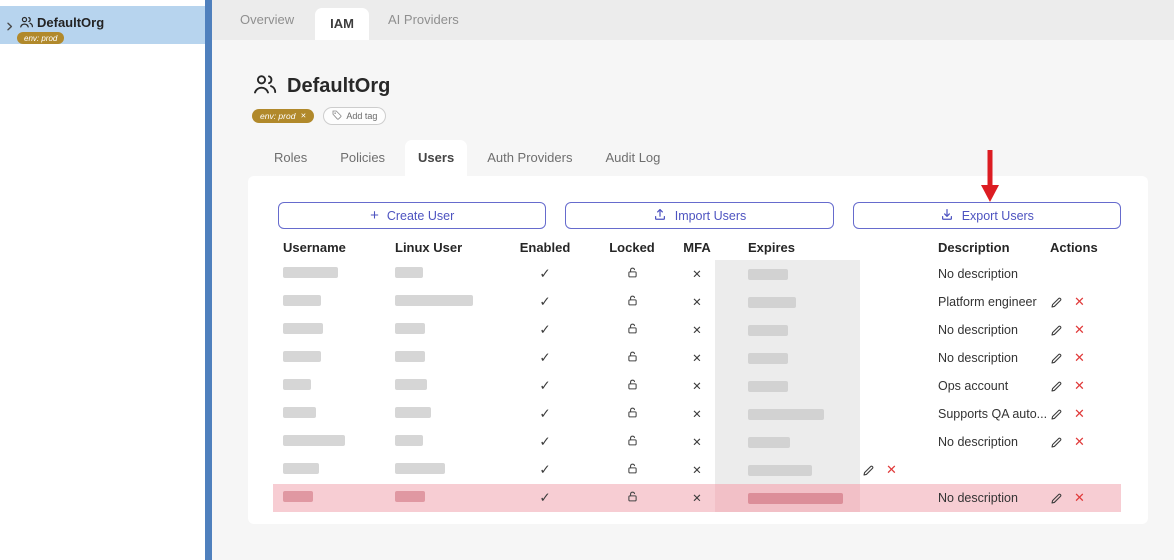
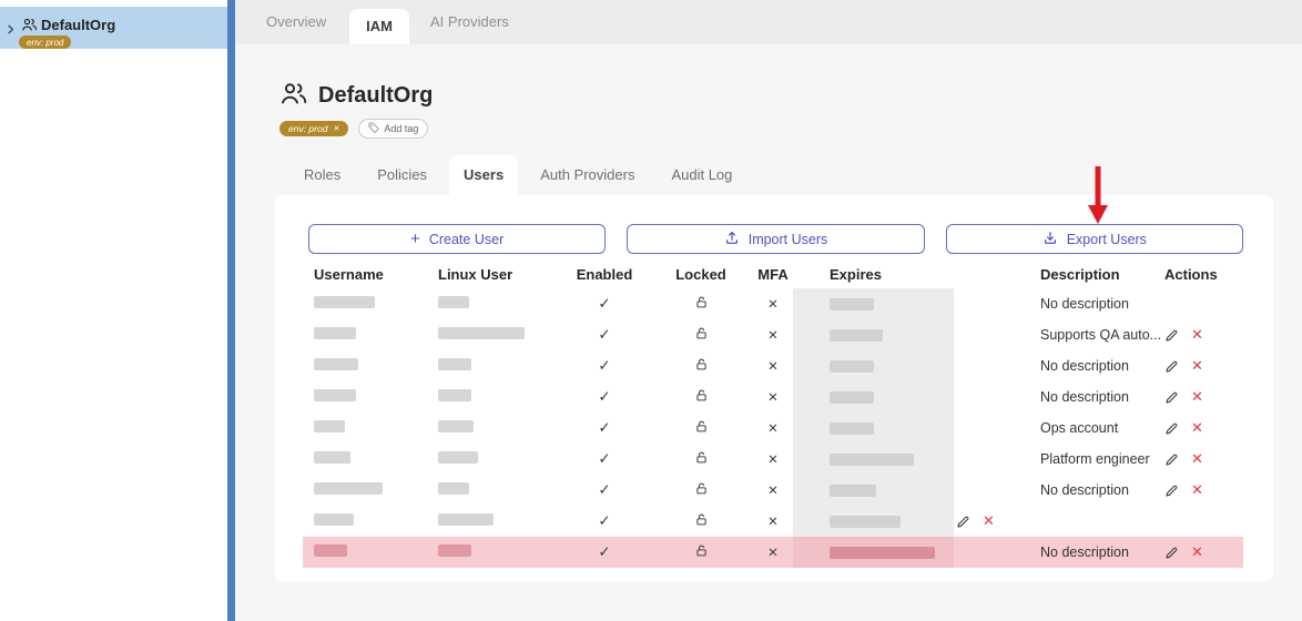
  DefaultOrg
  env: prod
  Overview
  IAM
  AI Providers
  DefaultOrg
  env: prod
  Add tag
  Roles
  Policies
  Users
  Auth Providers
  Audit Log
  +
  Create User
  Import Users
  Export Users
  Username
  Linux User
  Enabled
  Locked
  MFA
  Expires
  Description
  Actions
  ✓
  ✕
  No description
  ✓
  ✕
- Platform engineer
+ Supports QA auto...
  ✕
  ✓
  ✕
  No description
  ✕
  ✓
  ✕
  No description
  ✕
  ✓
  ✕
  Ops account
  ✕
  ✓
  ✕
- Supports QA auto...
+ Platform engineer
  ✕
  ✓
  ✕
  No description
  ✕
  ✓
  ✕
  ✕
  ✓
  ✕
  No description
  ✕
